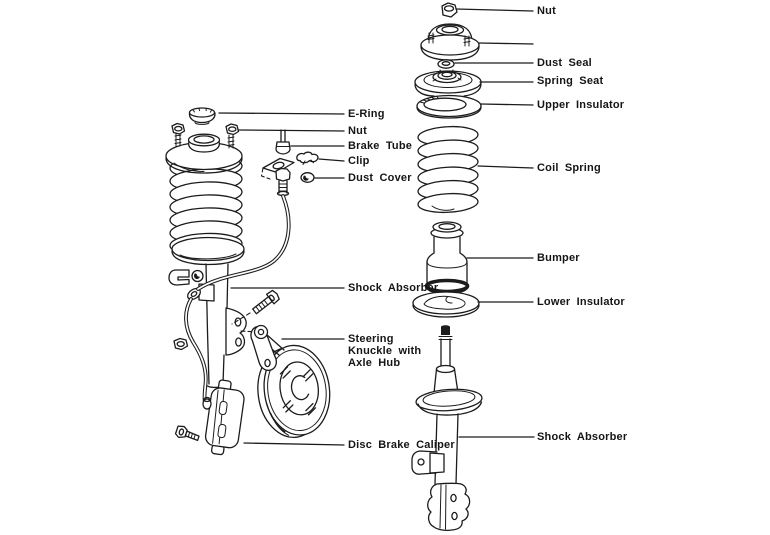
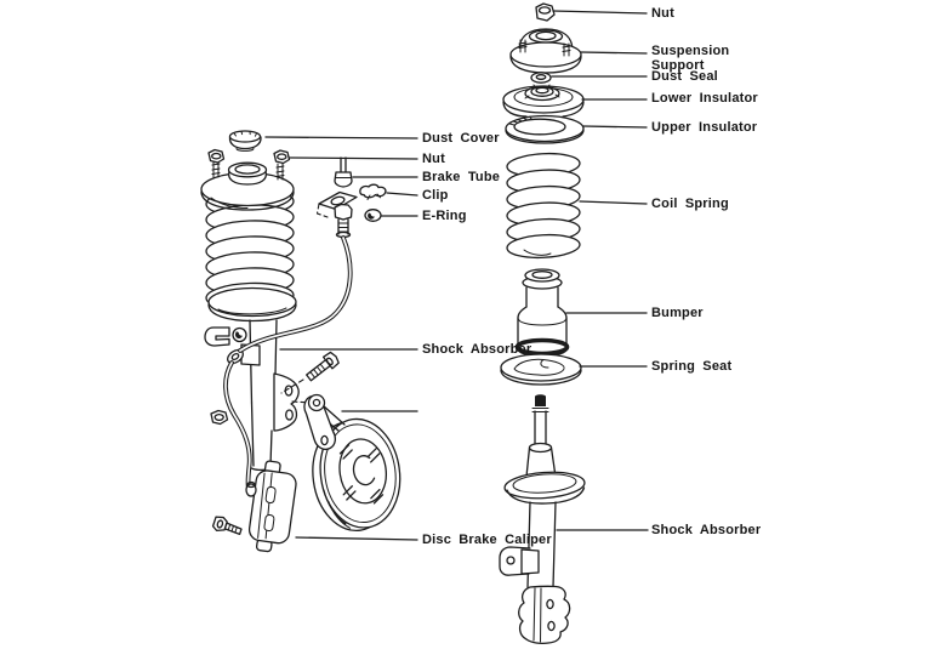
  Nut
+ Suspension Support
  Dust Seal
- Spring Seat
+ Lower Insulator
  Upper Insulator
  Coil Spring
  Bumper
- Lower Insulator
+ Spring Seat
  Shock Absorber
- E-Ring
+ Dust Cover
  Nut
  Brake Tube
  Clip
- Dust Cover
+ E-Ring
  Shock Absorber
- Steering Knuckle with Axle Hub
  Disc Brake Caliper
